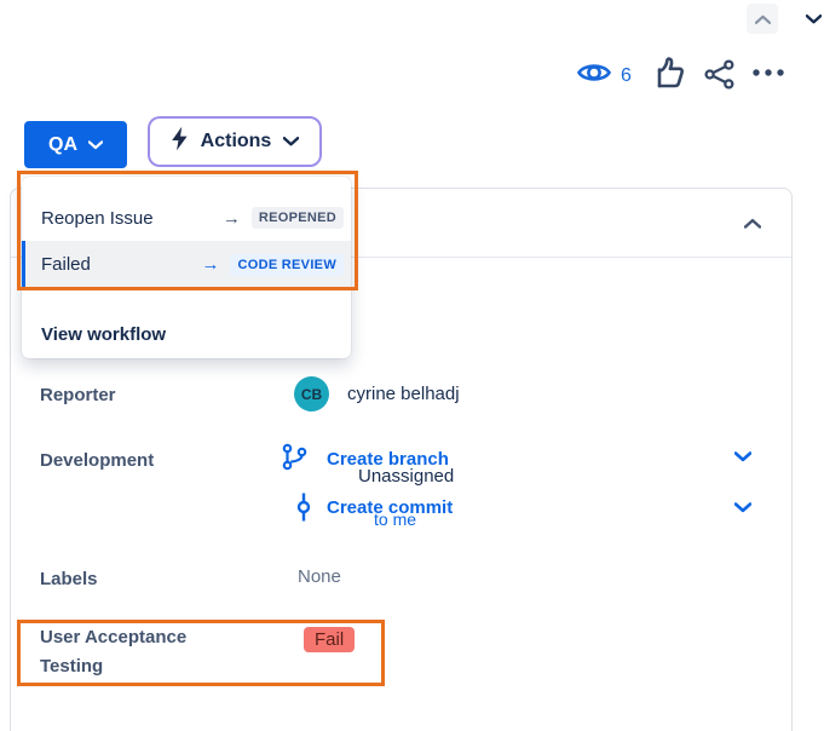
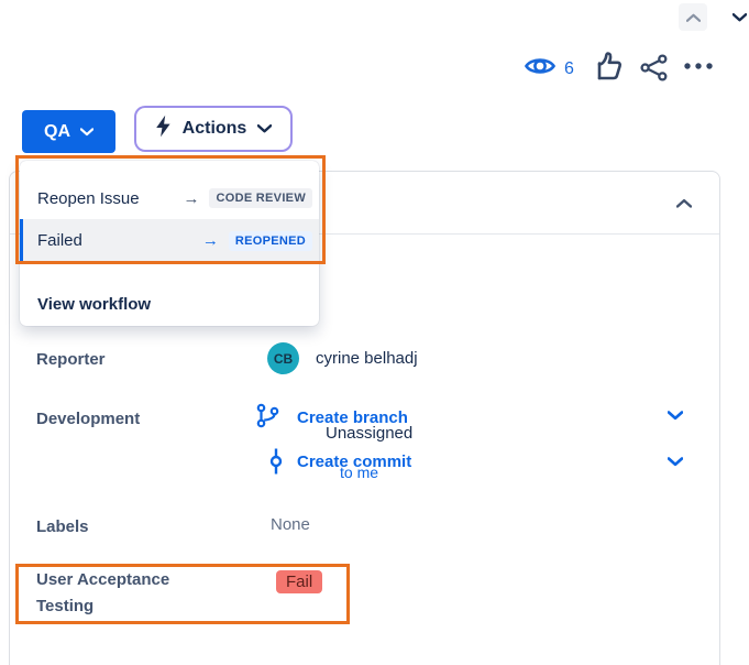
  6
  QA
  Actions
  Unassigned
  to me
  Reporter
  CB
  cyrine belhadj
  Development
  Create branch
  Create commit
  Labels
  None
  User Acceptance Testing
  Fail
  Reopen Issue
  →
- REOPENED
+ CODE REVIEW
  Failed
  →
- CODE REVIEW
+ REOPENED
  View workflow
